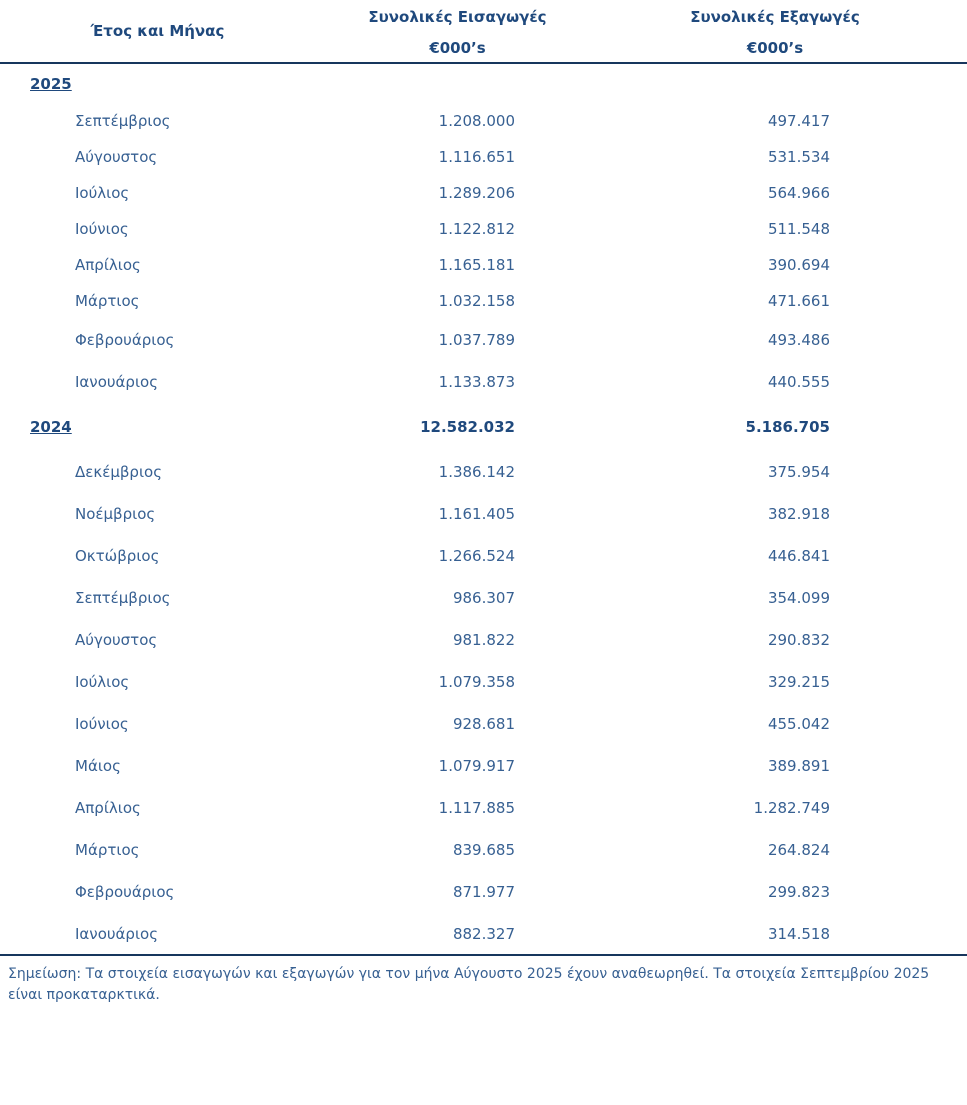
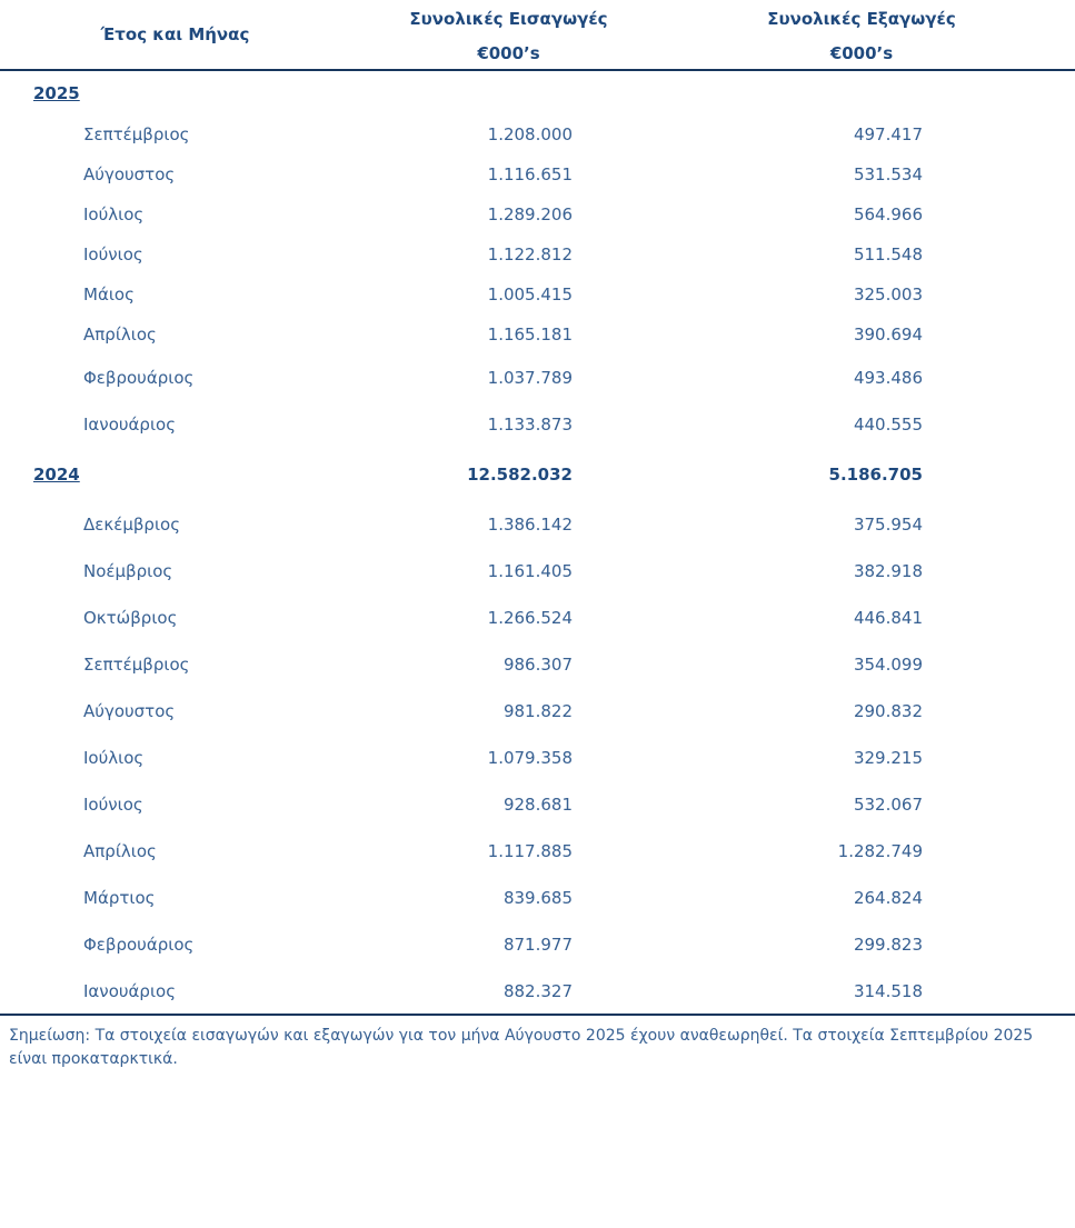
  Έτος και Μήνας	Συνολικές Εισαγωγές €000’s		Συνολικές Εξαγωγές €000’s
  2025
  Σεπτέμβριος	1.208.000		497.417
  Αύγουστος	1.116.651		531.534
  Ιούλιος	1.289.206		564.966
  Ιούνιος	1.122.812		511.548
+ Μάιος	1.005.415		325.003
  Απρίλιος	1.165.181		390.694
- Μάρτιος	1.032.158		471.661
  Φεβρουάριος	1.037.789		493.486
  Ιανουάριος	1.133.873		440.555
  2024	12.582.032		5.186.705
  Δεκέμβριος	1.386.142		375.954
  Νοέμβριος	1.161.405		382.918
  Οκτώβριος	1.266.524		446.841
  Σεπτέμβριος	986.307		354.099
  Αύγουστος	981.822		290.832
  Ιούλιος	1.079.358		329.215
- Ιούνιος	928.681		455.042
+ Ιούνιος	928.681		532.067
- Μάιος	1.079.917		389.891
  Απρίλιος	1.117.885		1.282.749
  Μάρτιος	839.685		264.824
  Φεβρουάριος	871.977		299.823
  Ιανουάριος	882.327		314.518
  Σημείωση: Τα στοιχεία εισαγωγών και εξαγωγών για τον μήνα Αύγουστο 2025 έχουν αναθεωρηθεί. Τα στοιχεία Σεπτεμβρίου 2025 είναι προκαταρκτικά.
